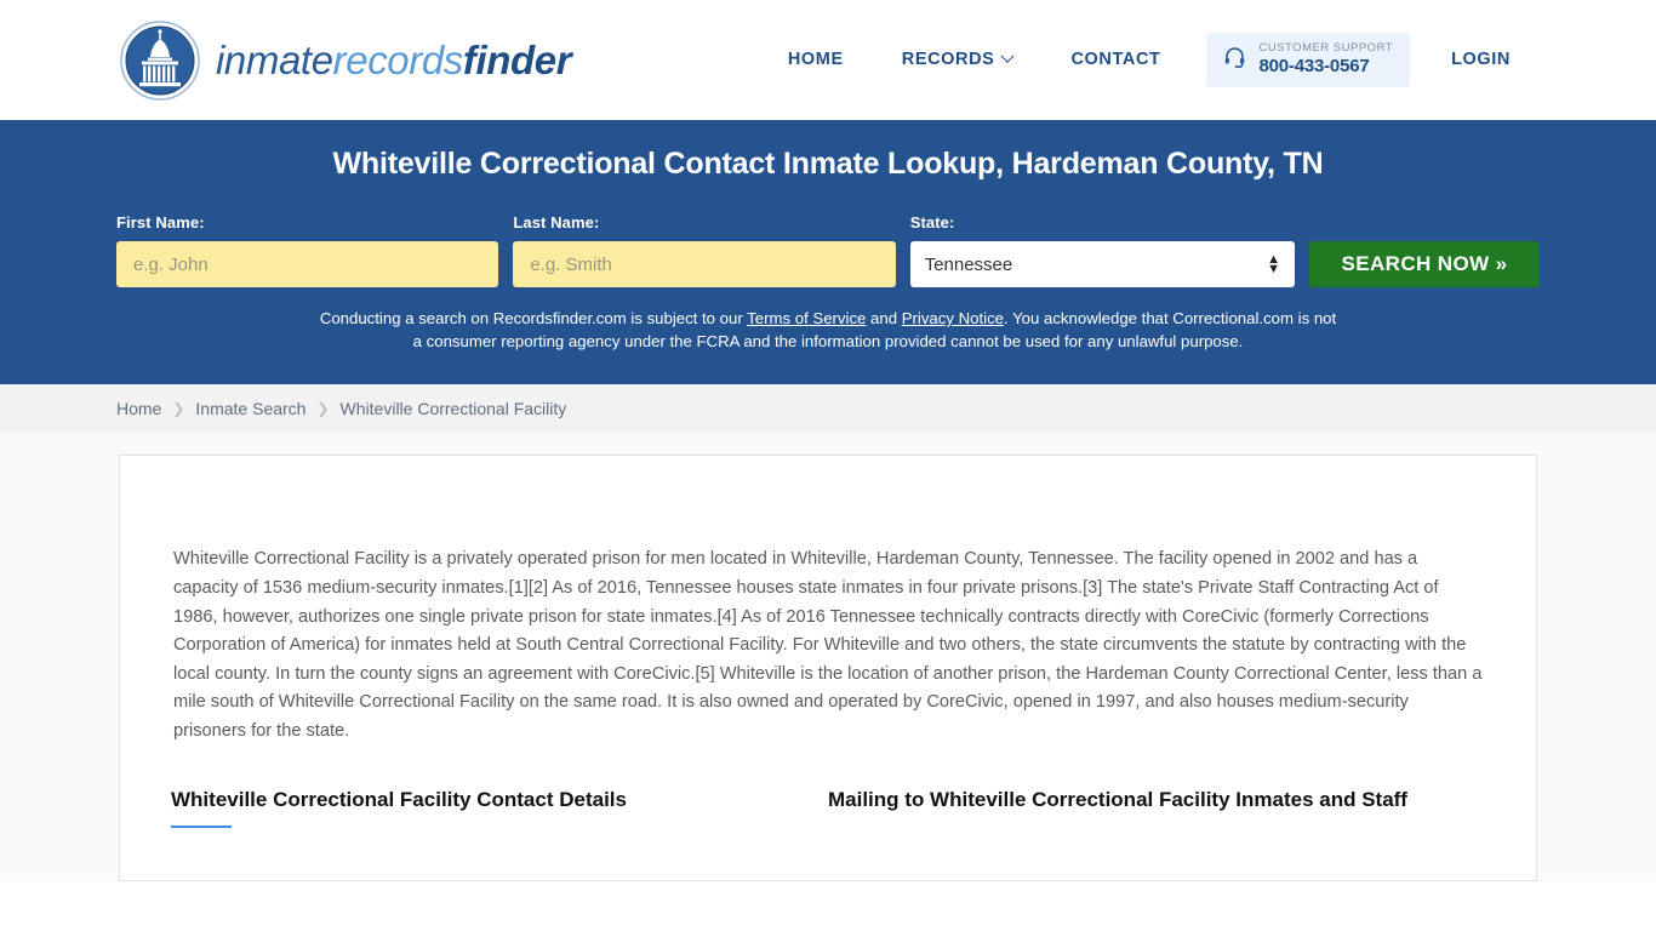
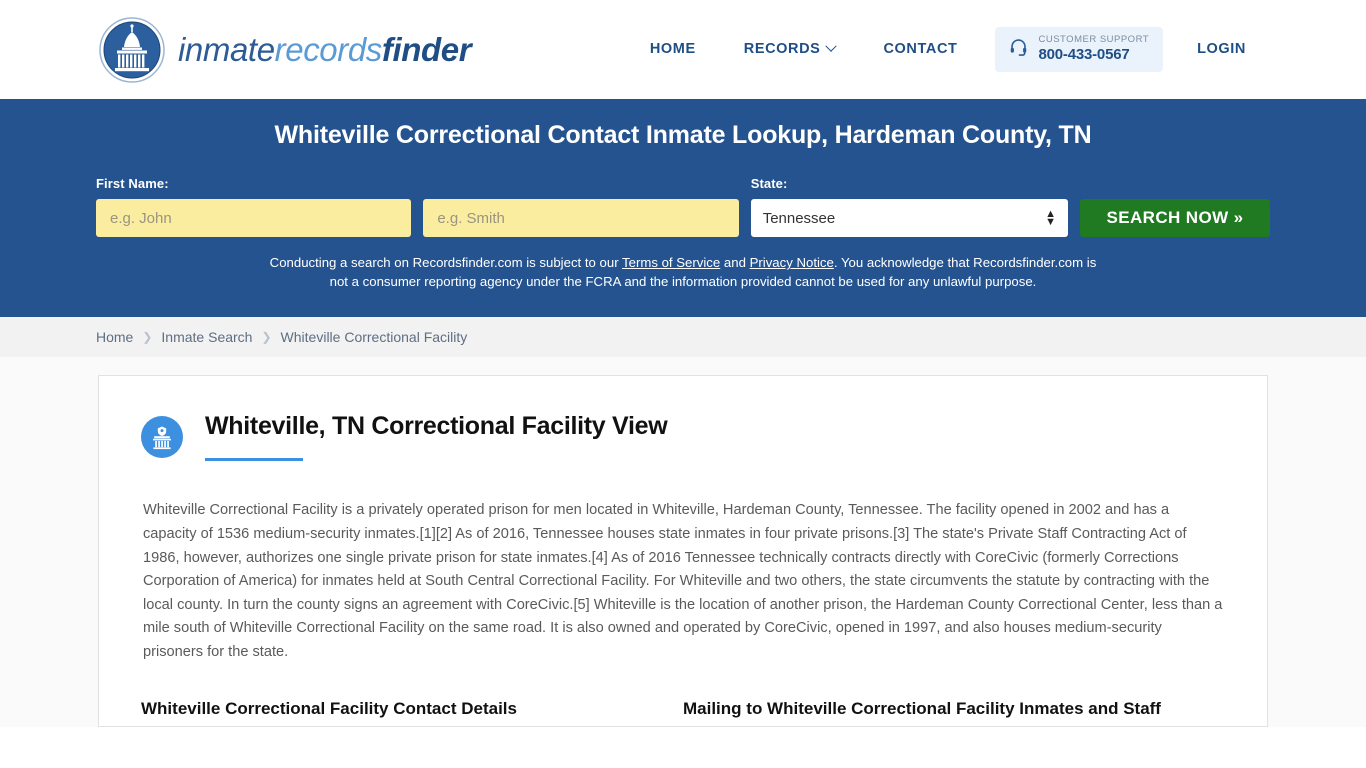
  inmaterecordsfinder
  HOME
  RECORDS
  CONTACT
  CUSTOMER SUPPORT
  800-433-0567
  LOGIN
  Whiteville Correctional Contact Inmate Lookup, Hardeman County, TN
  First Name:
  e.g. John
- Last Name:
  e.g. Smith
  State:
  Tennessee
  ▲
  ▼
  SEARCH NOW »
- Conducting a search on Recordsfinder.com is subject to our Terms of Service and Privacy Notice. You acknowledge that Correctional.com is not a consumer reporting agency under the FCRA and the information provided cannot be used for any unlawful purpose.
+ Conducting a search on Recordsfinder.com is subject to our Terms of Service and Privacy Notice. You acknowledge that Recordsfinder.com is not a consumer reporting agency under the FCRA and the information provided cannot be used for any unlawful purpose.
  Home
  ❯
  Inmate Search
  ❯
  Whiteville Correctional Facility
+ Whiteville, TN Correctional Facility View
  Whiteville Correctional Facility is a privately operated prison for men located in Whiteville, Hardeman County, Tennessee. The facility opened in 2002 and has a capacity of 1536 medium-security inmates.[1][2] As of 2016, Tennessee houses state inmates in four private prisons.[3] The state's Private Staff Contracting Act of 1986, however, authorizes one single private prison for state inmates.[4] As of 2016 Tennessee technically contracts directly with CoreCivic (formerly Corrections Corporation of America) for inmates held at South Central Correctional Facility. For Whiteville and two others, the state circumvents the statute by contracting with the local county. In turn the county signs an agreement with CoreCivic.[5] Whiteville is the location of another prison, the Hardeman County Correctional Center, less than a mile south of Whiteville Correctional Facility on the same road. It is also owned and operated by CoreCivic, opened in 1997, and also houses medium-security prisoners for the state.
  Whiteville Correctional Facility Contact Details
  Mailing to Whiteville Correctional Facility Inmates and Staff
